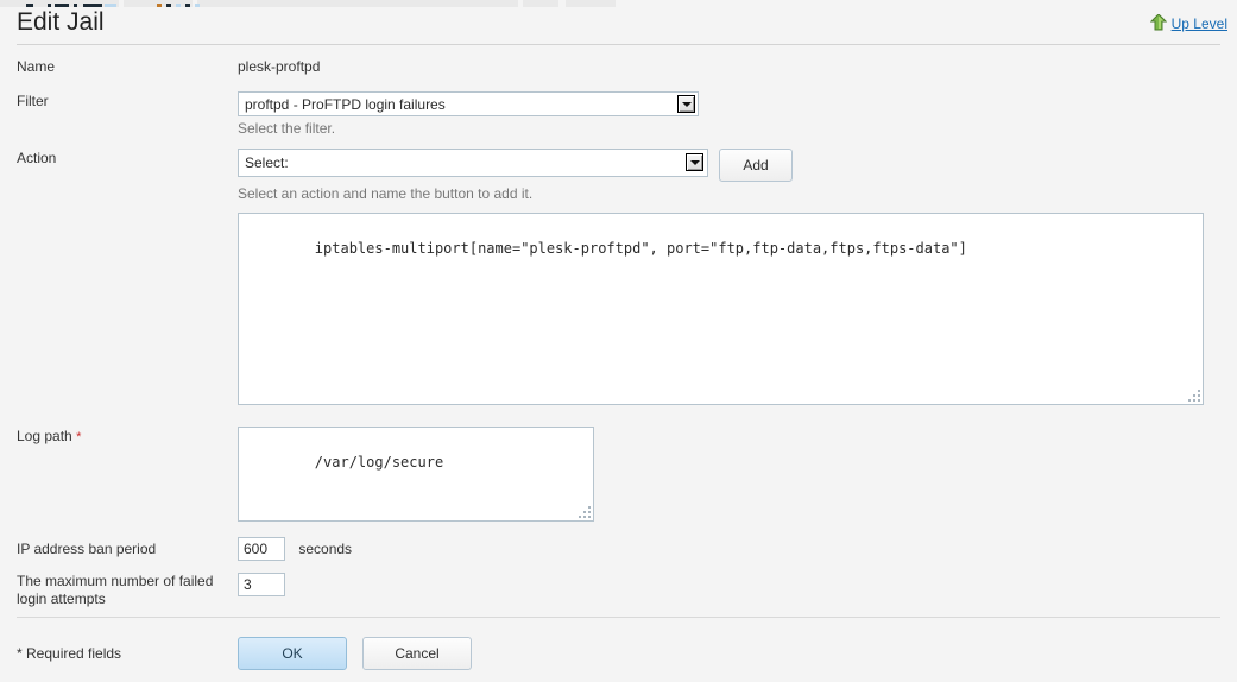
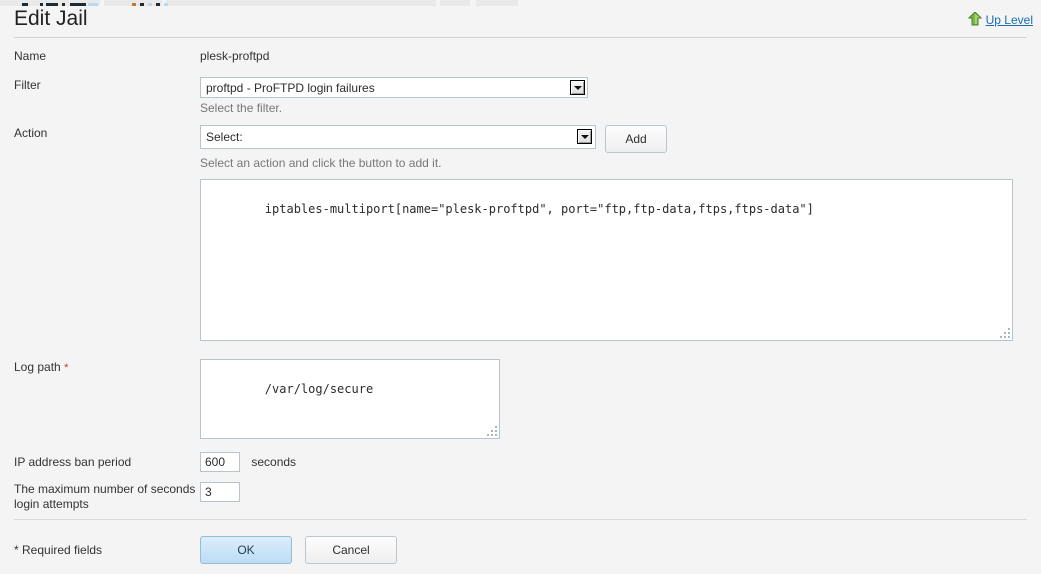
  Edit Jail
  Up Level
  Name
  plesk-proftpd
  Filter
  proftpd - ProFTPD login failures
  Select the filter.
  Action
  Select:
  Add
- Select an action and name the button to add it.
+ Select an action and click the button to add it.
  iptables-multiport[name="plesk-proftpd", port="ftp,ftp-data,ftps,ftps-data"]
  Log path *
  /var/log/secure
  IP address ban period
  600 seconds
- The maximum number of failed login attempts
+ The maximum number of seconds login attempts
  3
  * Required fields
  OK
  Cancel
